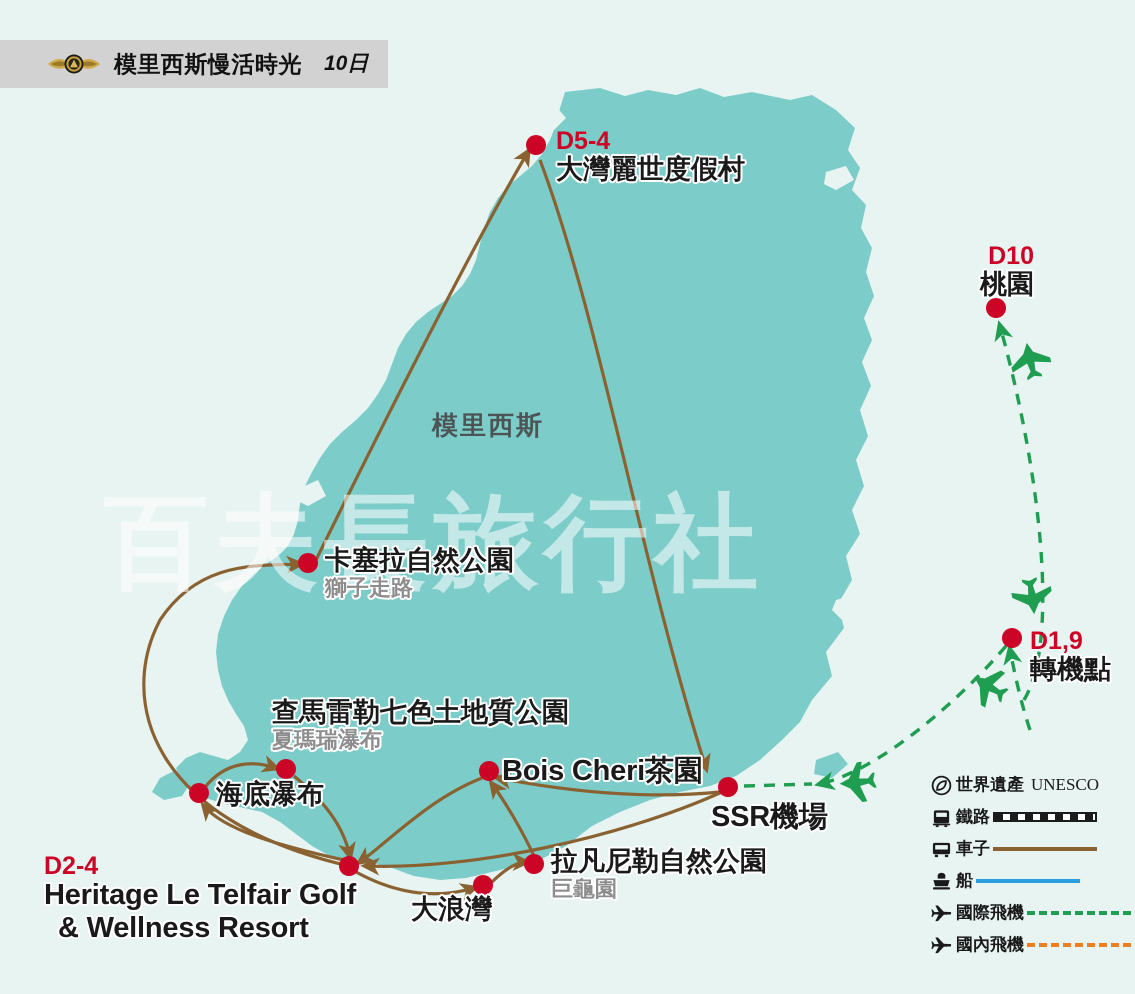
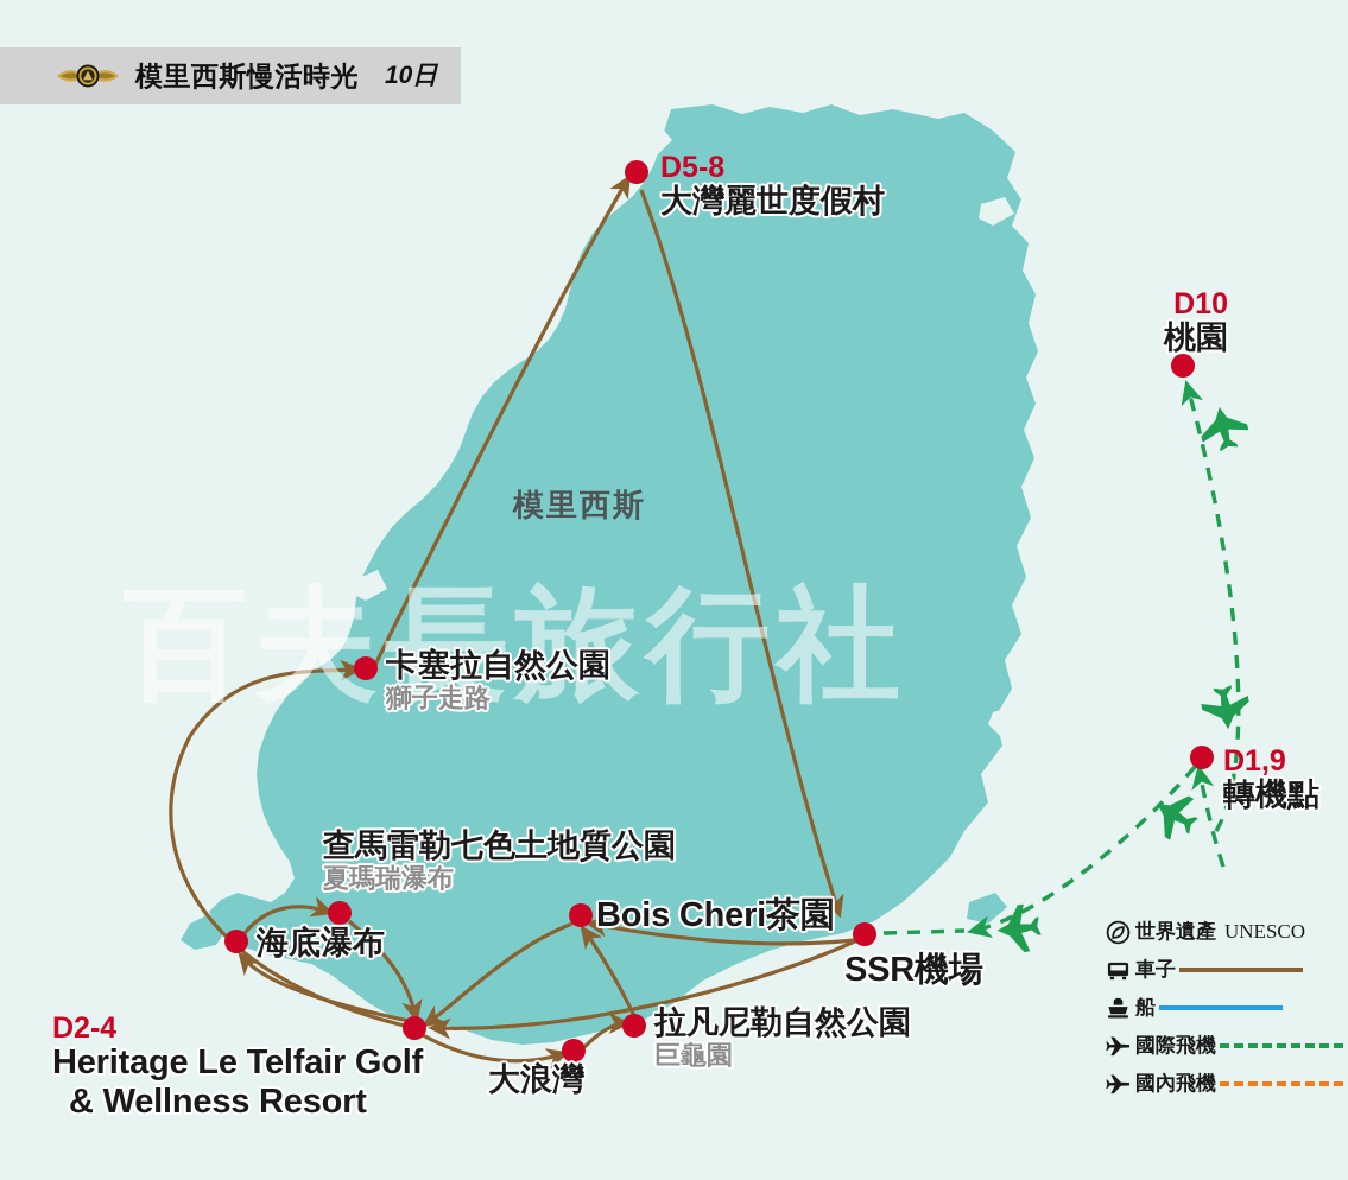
  模里西斯慢活時光
  10日
  百夫長旅行社
  模里西斯
- D5-4
+ D5-8
  大灣麗世度假村
  D10
  桃園
  D1,9
  轉機點
  卡塞拉自然公園
  獅子走路
  查馬雷勒七色土地質公園
  夏瑪瑞瀑布
  海底瀑布
  Bois Cheri茶園
  SSR機場
  D2-4
  Heritage Le Telfair Golf
  & Wellness Resort
  大浪灣
  拉凡尼勒自然公園
  巨龜園
  世界遺產
  UNESCO
- 鐵路
  車子
  船
  國際飛機
  國內飛機
